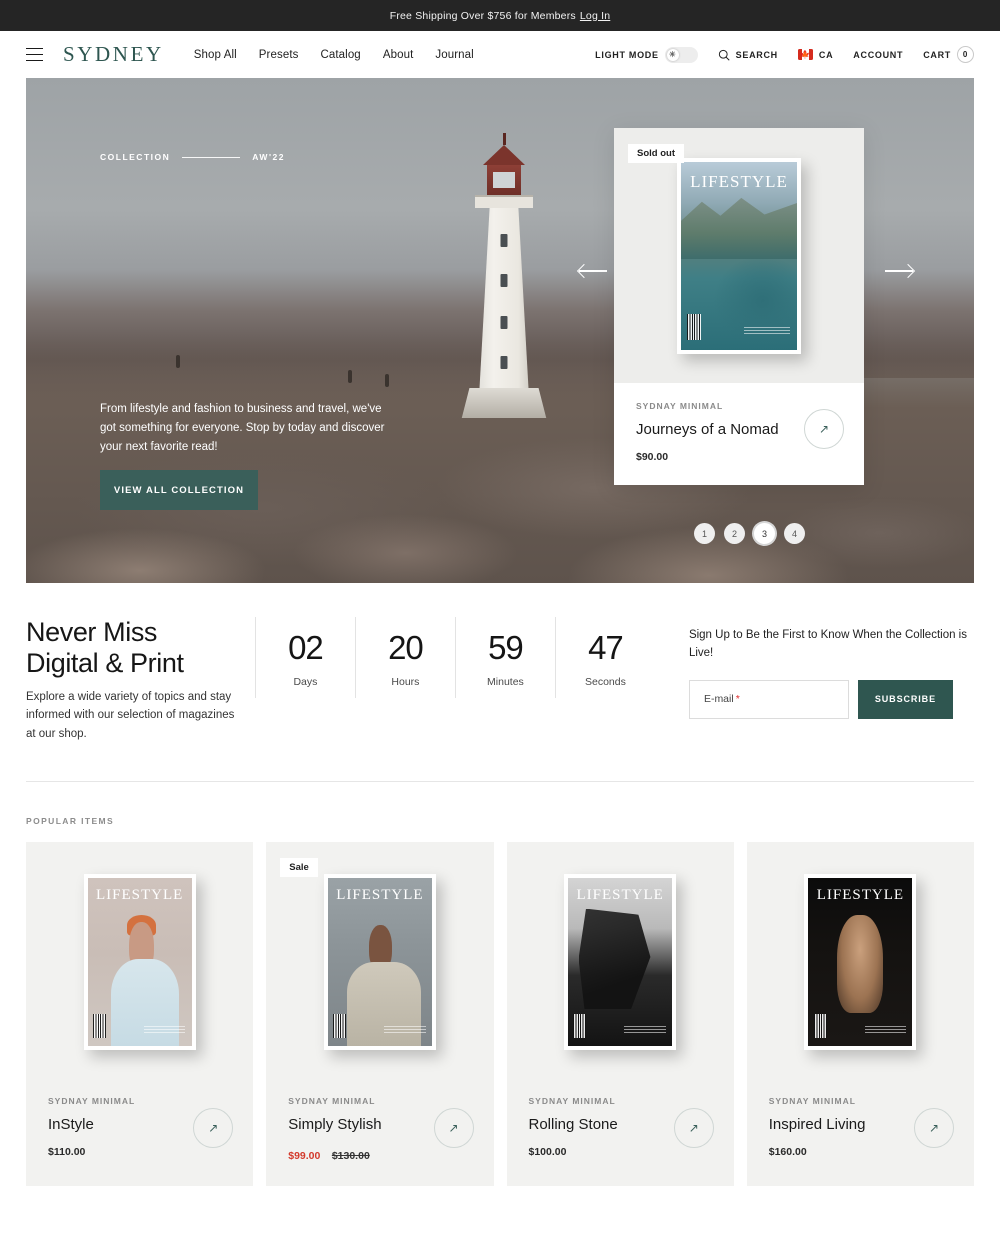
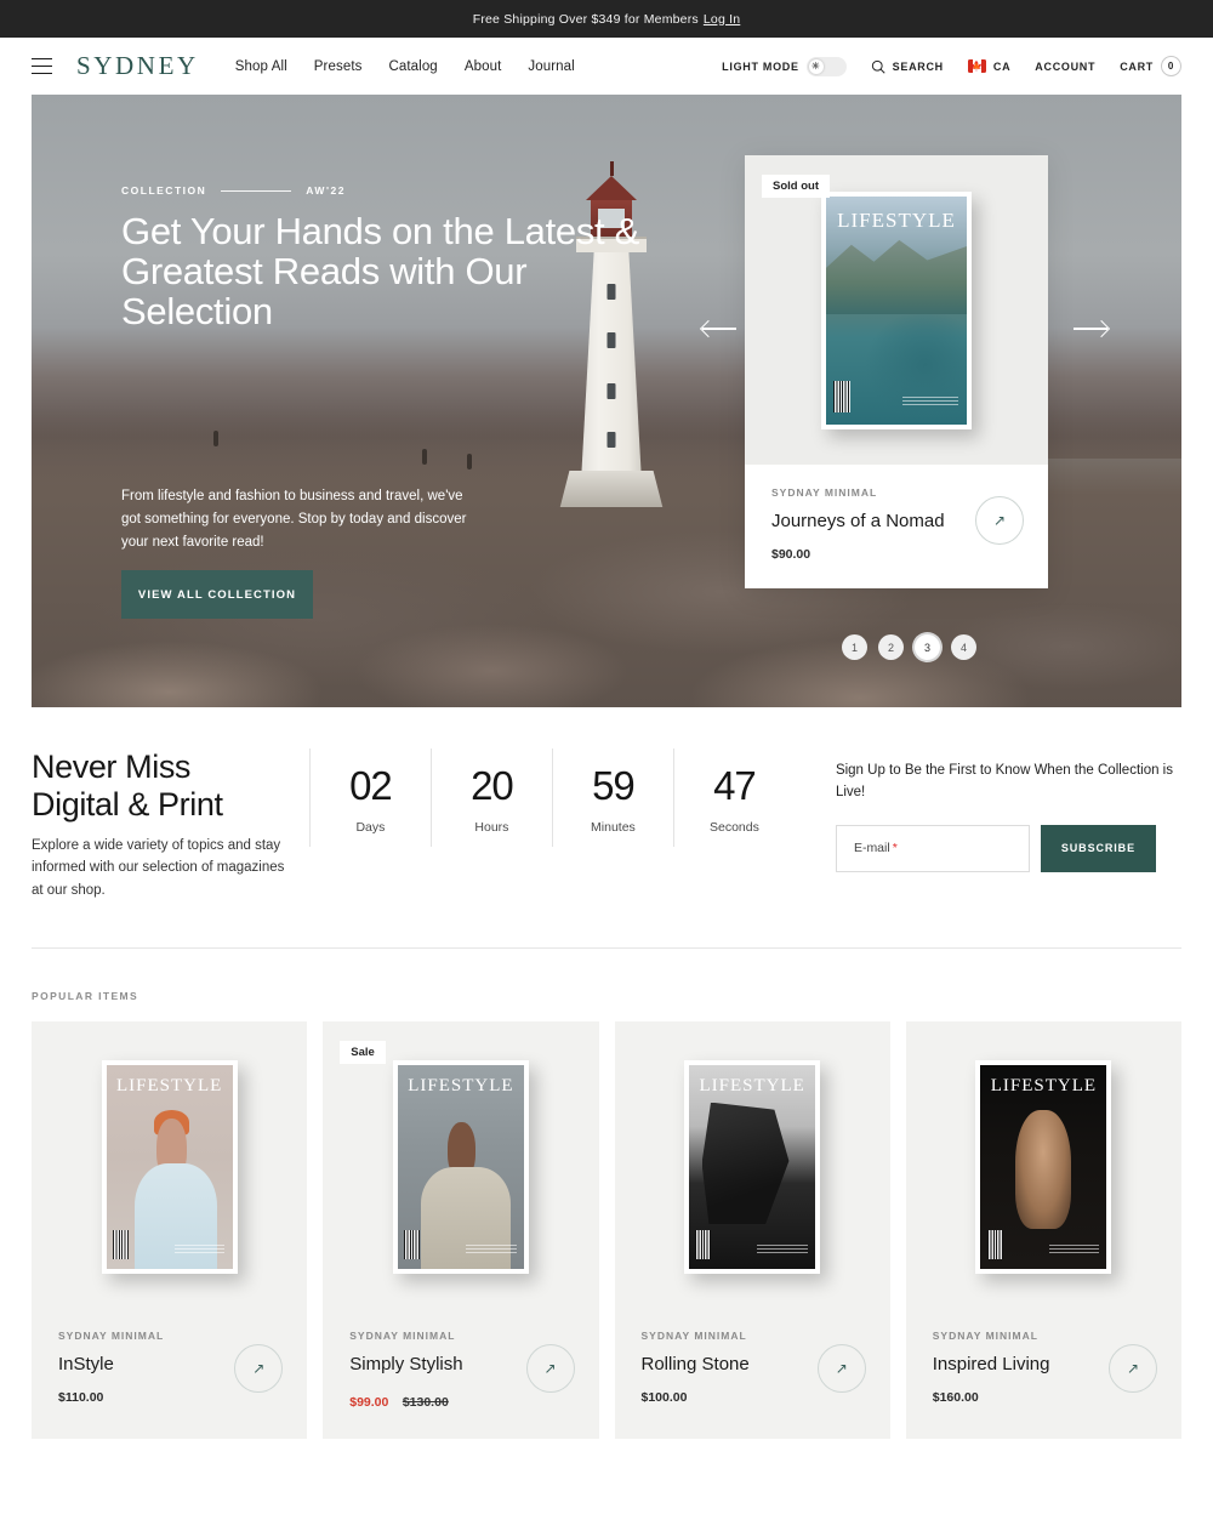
- Free Shipping Over $756 for Members
+ Free Shipping Over $349 for Members
  Log In
  SYDNEY
  Shop All
  Presets
  Catalog
  About
  Journal
  LIGHT MODE
  ☀
  SEARCH
  🍁
  CA
  ACCOUNT
  CART
  0
  COLLECTION
  AW'22
+ Get Your Hands on the Latest & Greatest Reads with Our Selection
  From lifestyle and fashion to business and travel, we've got something for everyone. Stop by today and discover your next favorite read!
  VIEW ALL COLLECTION
  Sold out
  LIFESTYLE
  SYDNAY MINIMAL
  Journeys of a Nomad
  $90.00
  ↗
  1
  2
  3
  4
  Never Miss
  Digital & Print
  Explore a wide variety of topics and stay informed with our selection of magazines at our shop.
  02
  Days
  20
  Hours
  59
  Minutes
  47
  Seconds
  Sign Up to Be the First to Know When the Collection is Live!
  E-mail
  *
  SUBSCRIBE
  POPULAR ITEMS
  LIFESTYLE
  SYDNAY MINIMAL
  InStyle
  $110.00
  ↗
  Sale
  LIFESTYLE
  SYDNAY MINIMAL
  Simply Stylish
  $99.00 $130.00
  ↗
  LIFESTYLE
  SYDNAY MINIMAL
  Rolling Stone
  $100.00
  ↗
  LIFESTYLE
  SYDNAY MINIMAL
  Inspired Living
  $160.00
  ↗
